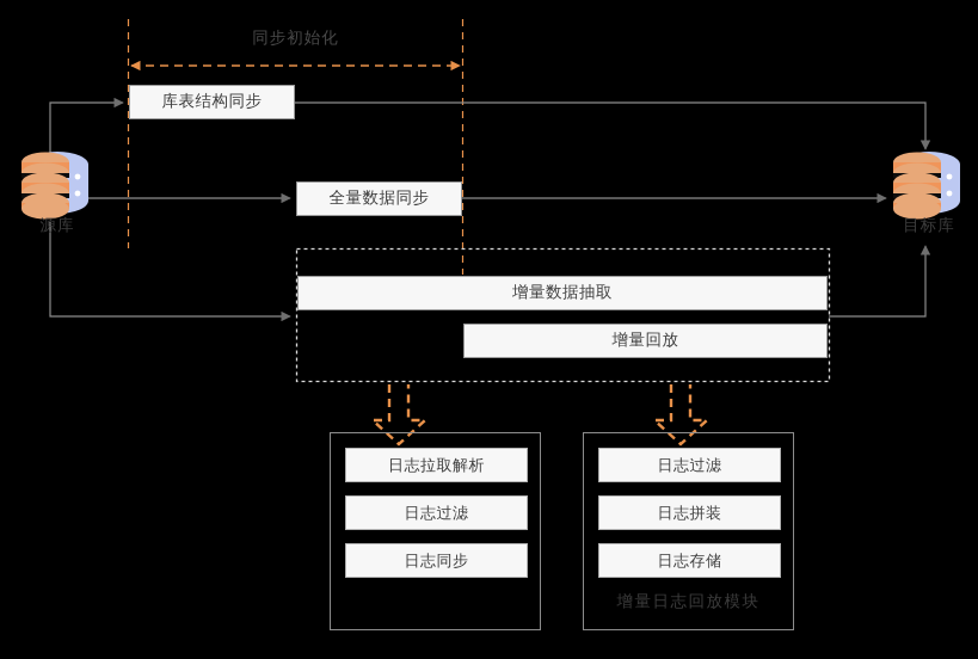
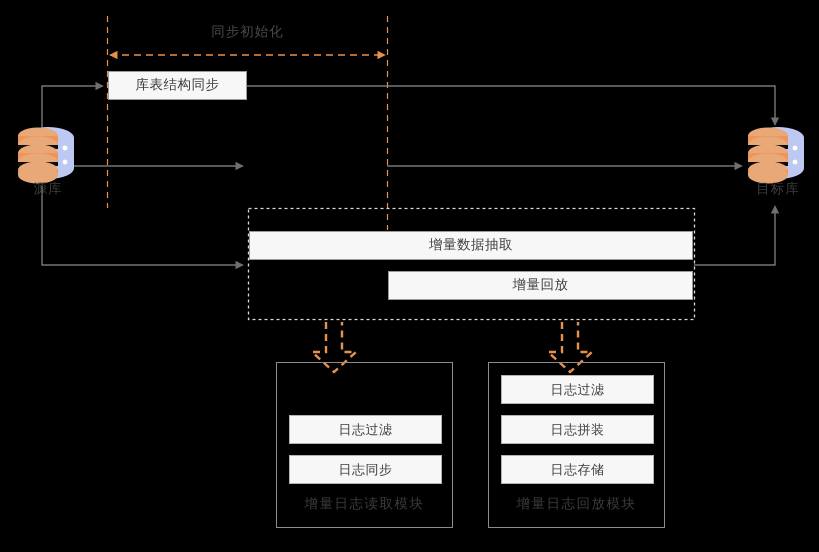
  同步初始化
  源库
  目标库
  库表结构同步
- 全量数据同步
  增量数据抽取
  增量回放
- 日志拉取解析
  日志过滤
  日志同步
+ 增量日志读取模块
  日志过滤
  日志拼装
  日志存储
  增量日志回放模块
